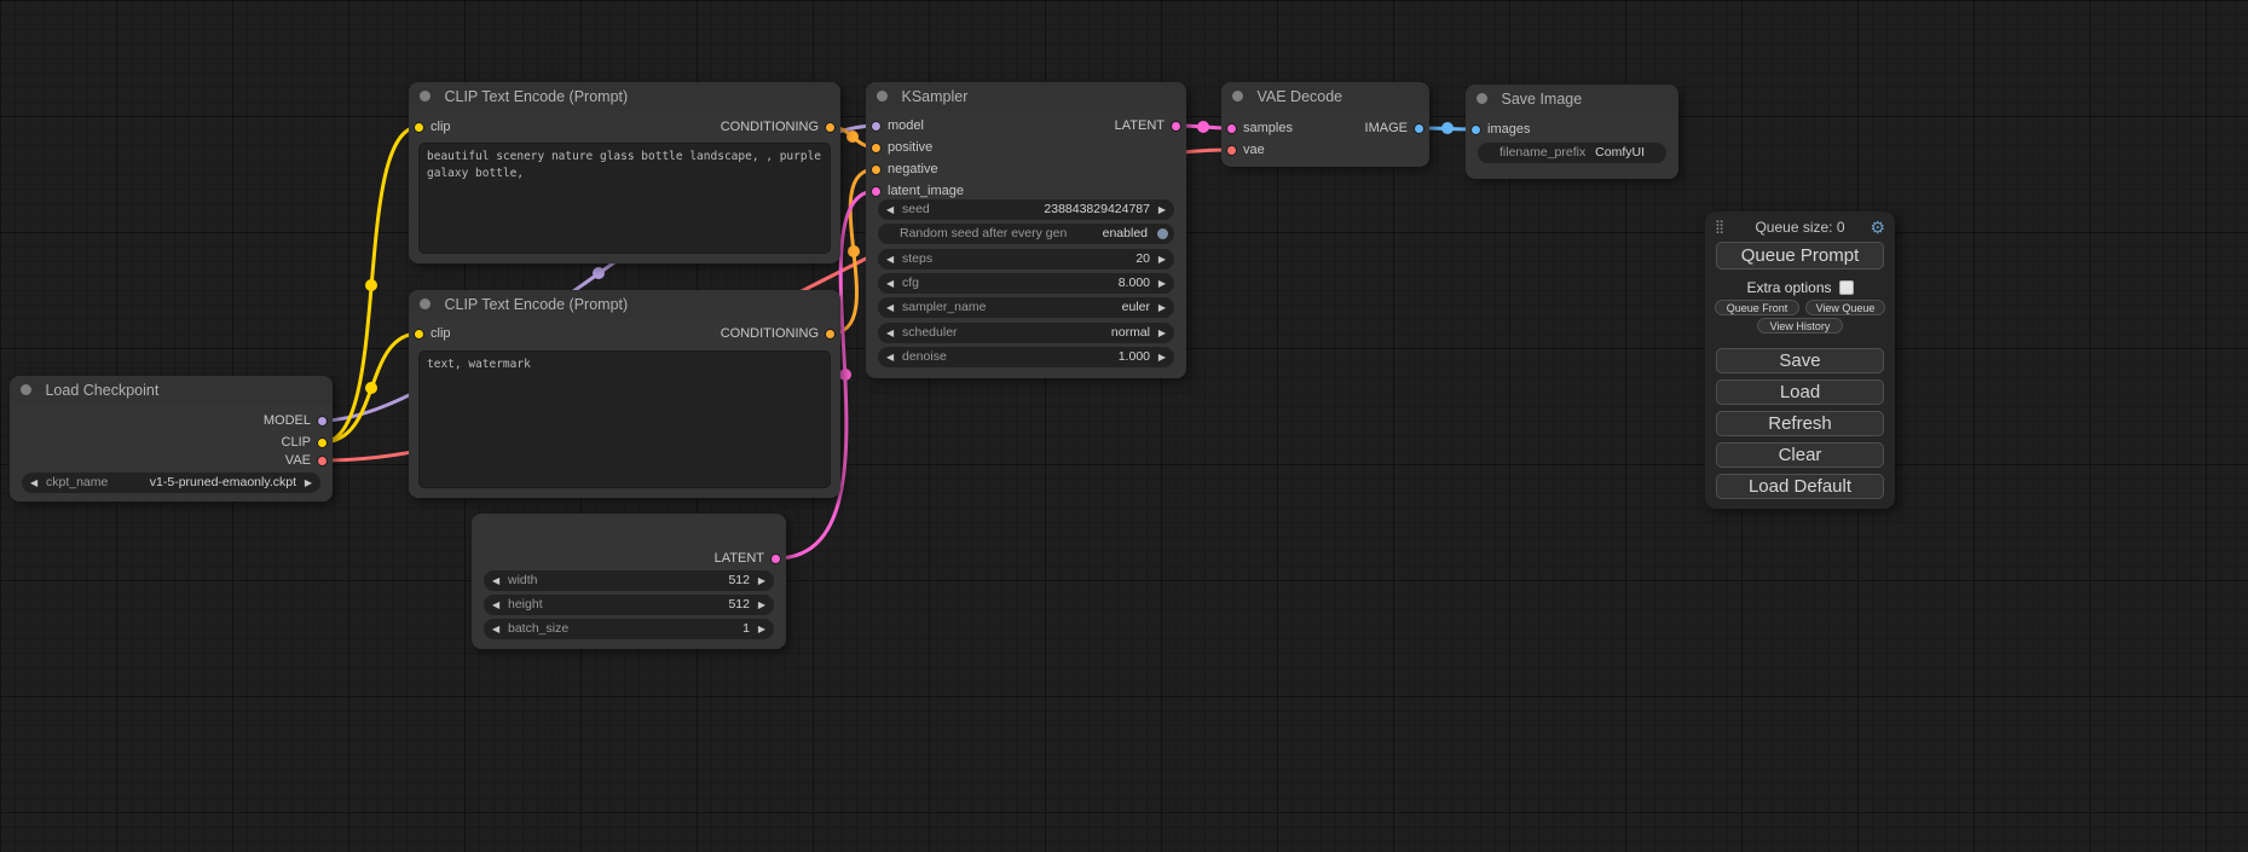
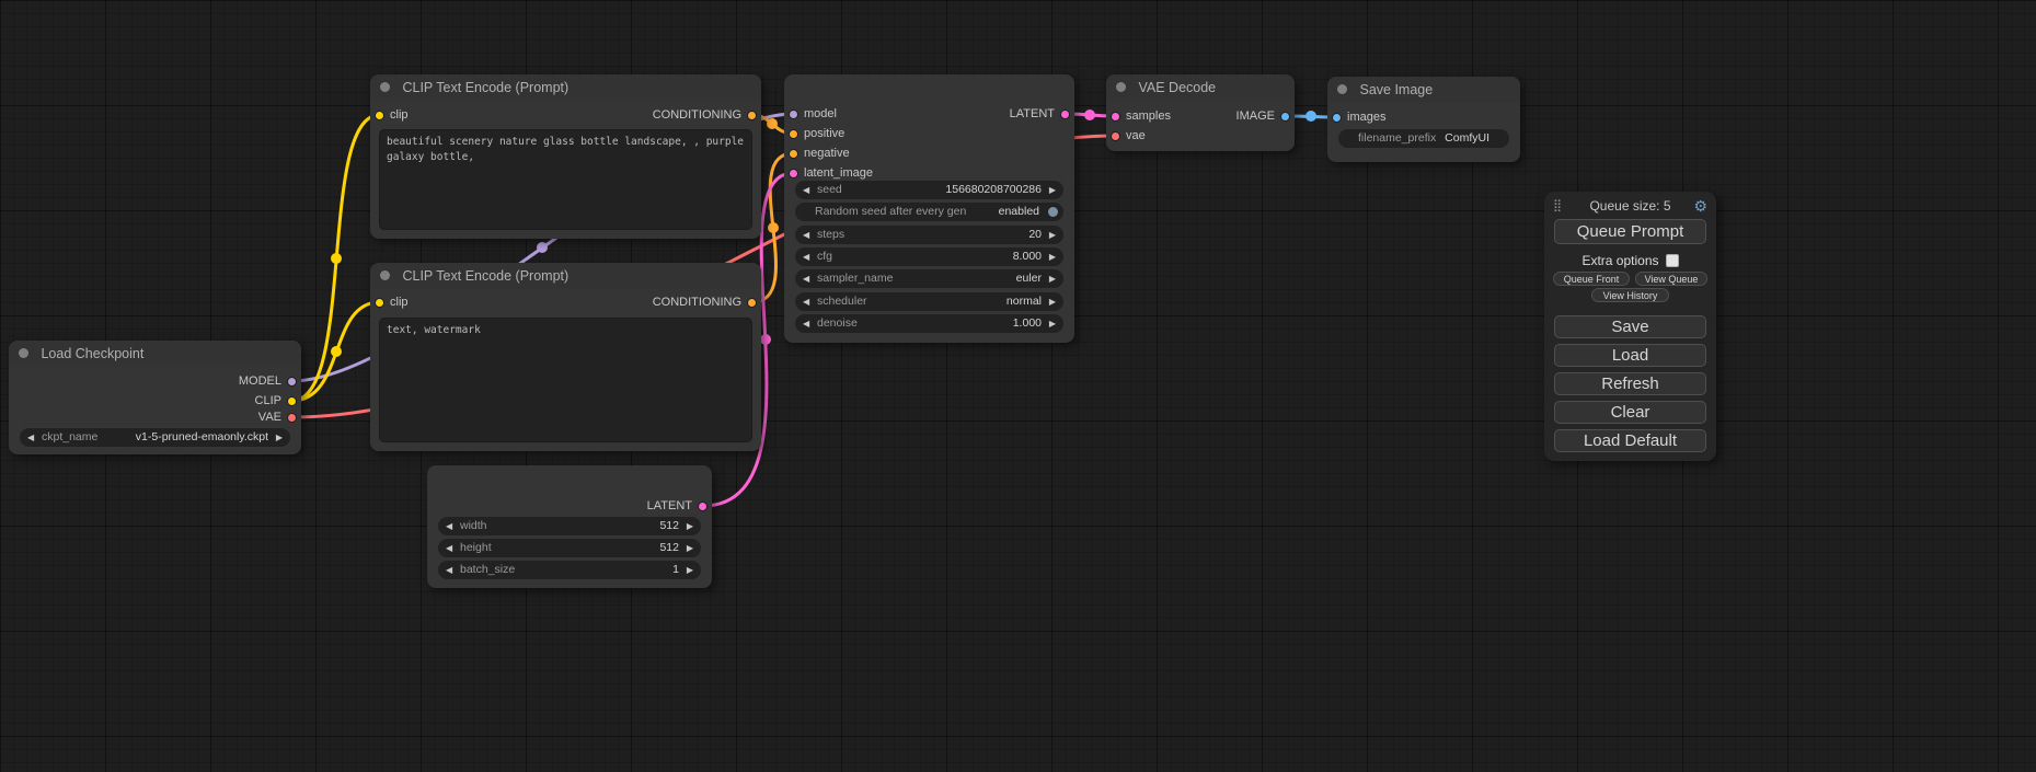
  Load Checkpoint
  MODEL
  CLIP
  VAE
  ◀
  ckpt_name
  v1-5-pruned-emaonly.ckpt
  ▶
  CLIP Text Encode (Prompt)
  clip
  CONDITIONING
  CLIP Text Encode (Prompt)
  clip
  CONDITIONING
  text, watermark
  LATENT
  ◀
  width
  512
  ▶
  ◀
  height
  512
  ▶
  ◀
  batch_size
  1
  ▶
- KSampler
  model
  positive
  negative
  latent_image
  LATENT
  ◀
  seed
- 238843829424787
+ 156680208700286
  ▶
  Random seed after every gen
  enabled
  ◀
  steps
  20
  ▶
  ◀
  cfg
  8.000
  ▶
  ◀
  sampler_name
  euler
  ▶
  ◀
  scheduler
  normal
  ▶
  ◀
  denoise
  1.000
  ▶
  VAE Decode
  samples
  vae
  IMAGE
  Save Image
  images
  filename_prefix
  ComfyUI
  ⣿
- Queue size: 0
+ Queue size: 5
  ⚙
  Queue Prompt
  Extra options
  Queue Front
  View Queue
  View History
  Save
  Load
  Refresh
  Clear
  Load Default
